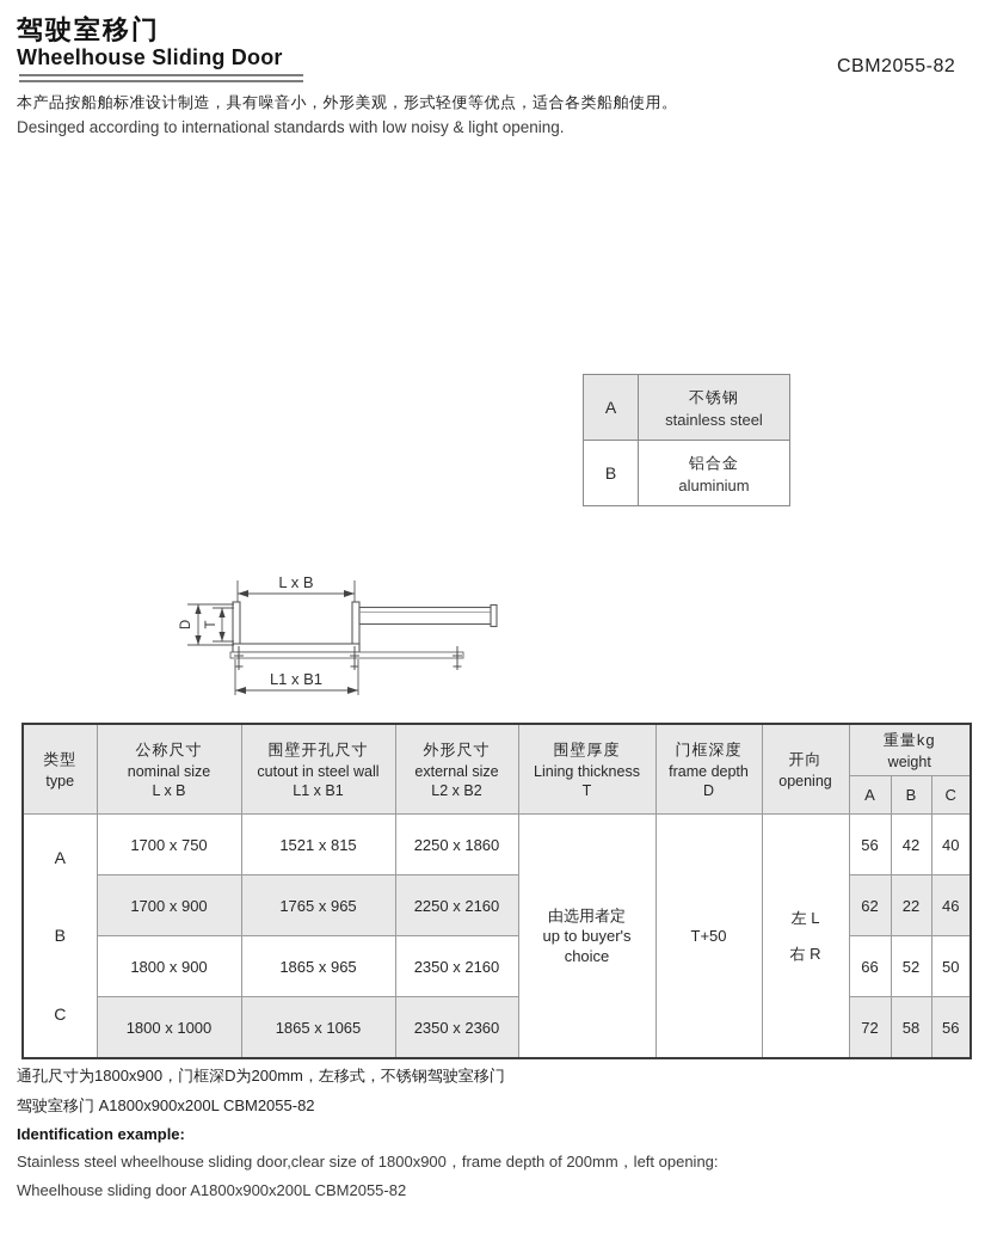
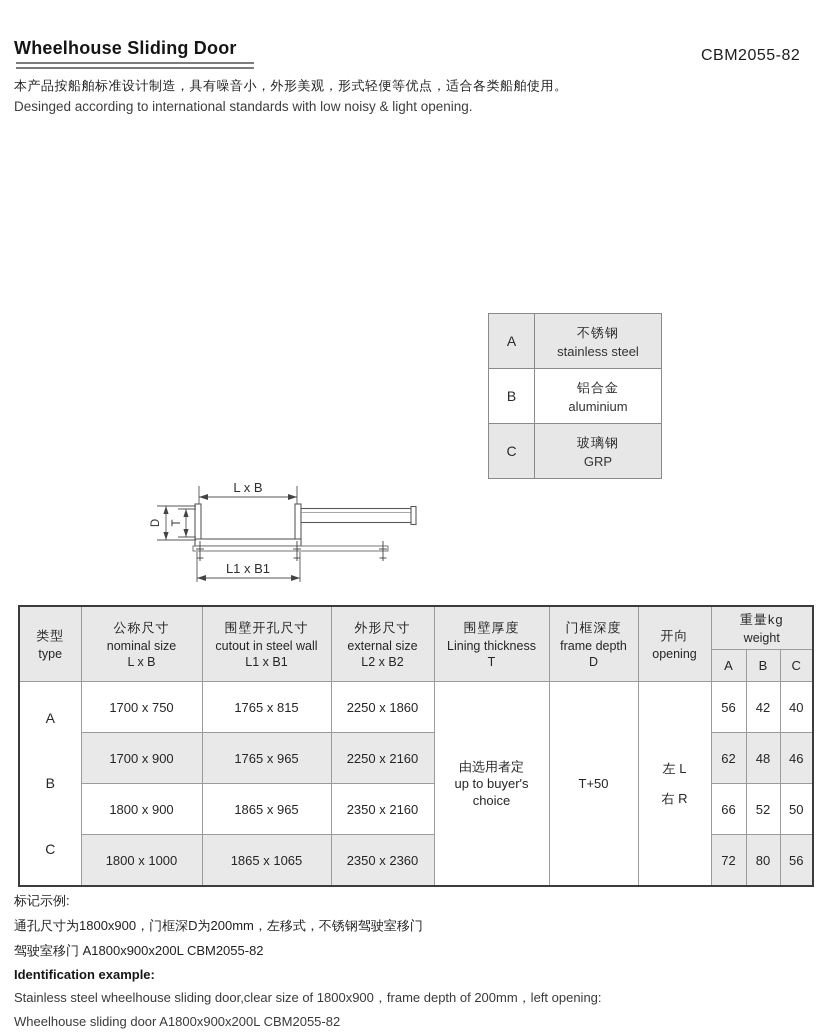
- 驾驶室移门
  Wheelhouse Sliding Door
  CBM2055-82
  本产品按船舶标准设计制造，具有噪音小，外形美观，形式轻便等优点，适合各类船舶使用。
  Desinged according to international standards with low noisy & light opening.
  L x B
  L1 x B1
  A	不锈钢 stainless steel
  B	铝合金 aluminium
+ C	玻璃钢 GRP
  类型 type	公称尺寸 nominal size L x B	围壁开孔尺寸 cutout in steel wall L1 x B1	外形尺寸 external size L2 x B2	围壁厚度 Lining thickness T	门框深度 frame depth D	开向 opening	重量kg weight
  A	B	C
- A B C	1700 x 750	1521 x 815	2250 x 1860	由选用者定 up to buyer's choice	T+50	左 L 右 R	56	42	40
+ A B C	1700 x 750	1765 x 815	2250 x 1860	由选用者定 up to buyer's choice	T+50	左 L 右 R	56	42	40
- 1700 x 900	1765 x 965	2250 x 2160	62	22	46
+ 1700 x 900	1765 x 965	2250 x 2160	62	48	46
  1800 x 900	1865 x 965	2350 x 2160	66	52	50
- 1800 x 1000	1865 x 1065	2350 x 2360	72	58	56
+ 1800 x 1000	1865 x 1065	2350 x 2360	72	80	56
+ 标记示例:
  通孔尺寸为1800x900，门框深D为200mm，左移式，不锈钢驾驶室移门
  驾驶室移门 A1800x900x200L CBM2055-82
  Identification example:
  Stainless steel wheelhouse sliding door,clear size of 1800x900，frame depth of 200mm，left opening:
  Wheelhouse sliding door A1800x900x200L CBM2055-82
